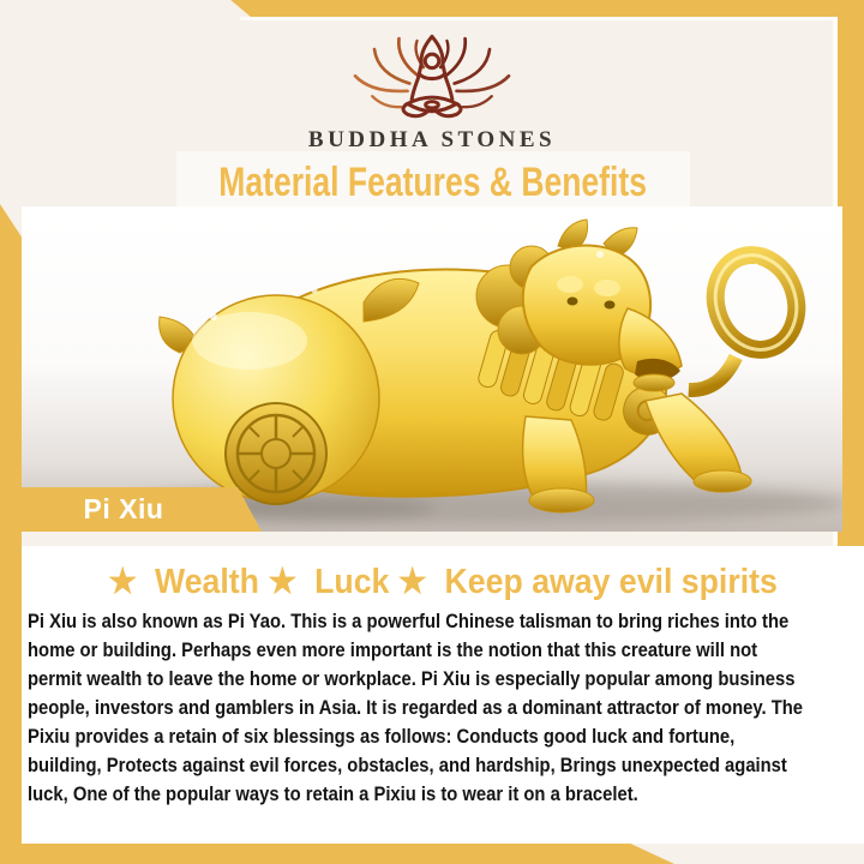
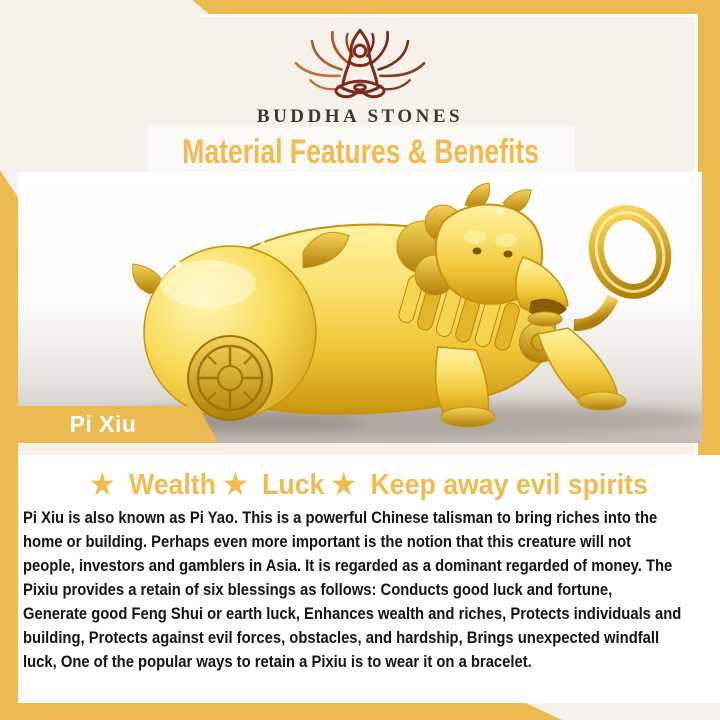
  BUDDHA STONES
  Material Features & Benefits
  Pi Xiu
  ★ Wealth ★ Luck ★ Keep away evil spirits
  Pi Xiu is also known as Pi Yao. This is a powerful Chinese talisman to bring riches into the
  home or building. Perhaps even more important is the notion that this creature will not
- permit wealth to leave the home or workplace. Pi Xiu is especially popular among business
- people, investors and gamblers in Asia. It is regarded as a dominant attractor of money. The
+ people, investors and gamblers in Asia. It is regarded as a dominant regarded of money. The
  Pixiu provides a retain of six blessings as follows: Conducts good luck and fortune,
+ Generate good Feng Shui or earth luck, Enhances wealth and riches, Protects individuals and
- building, Protects against evil forces, obstacles, and hardship, Brings unexpected against
+ building, Protects against evil forces, obstacles, and hardship, Brings unexpected windfall
  luck, One of the popular ways to retain a Pixiu is to wear it on a bracelet.
